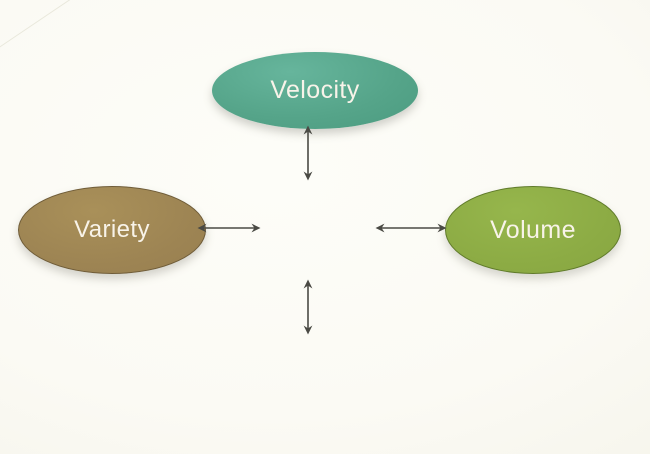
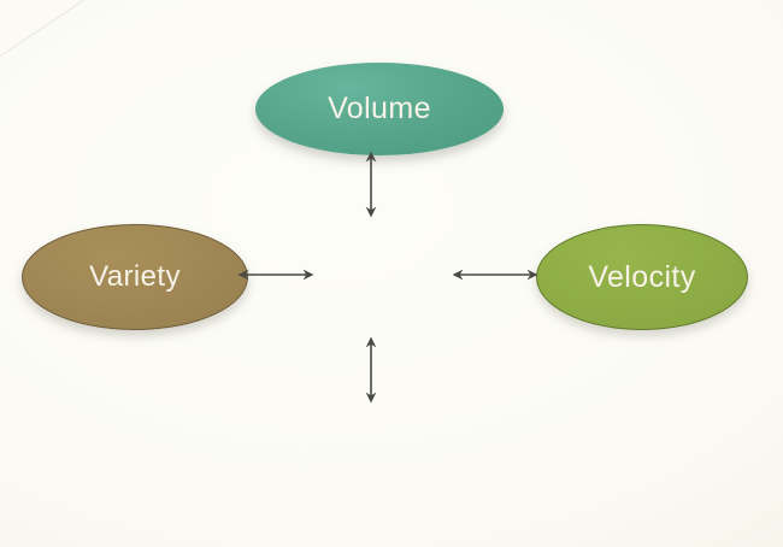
- Velocity
+ Volume
  Variety
- Volume
+ Velocity
